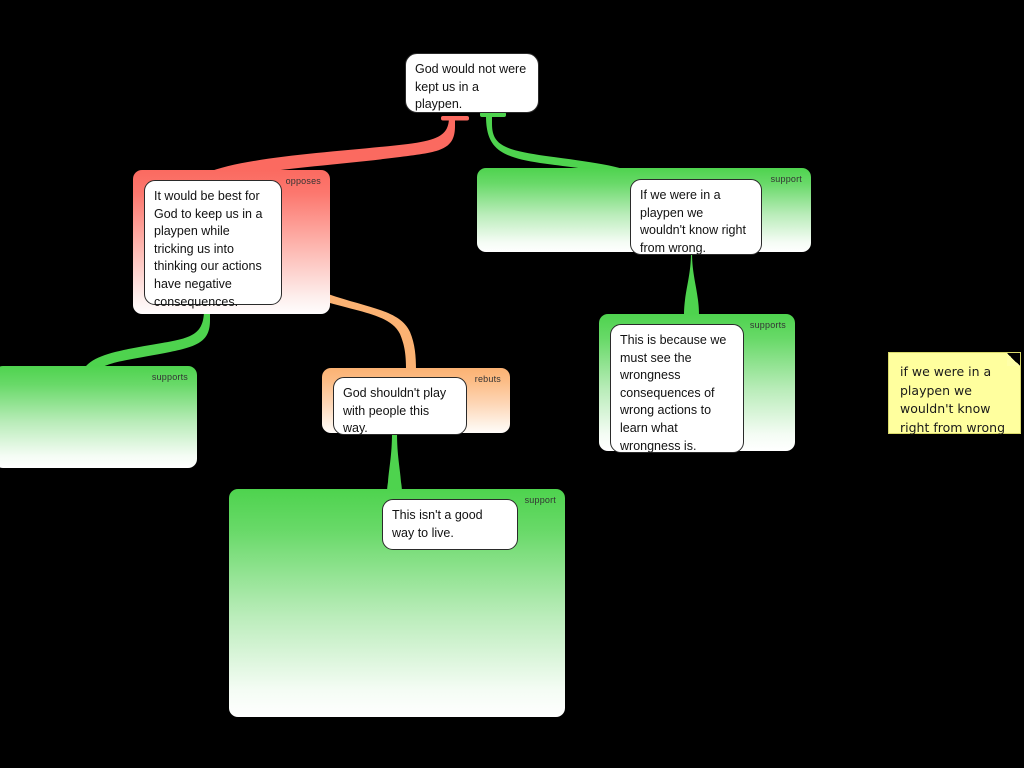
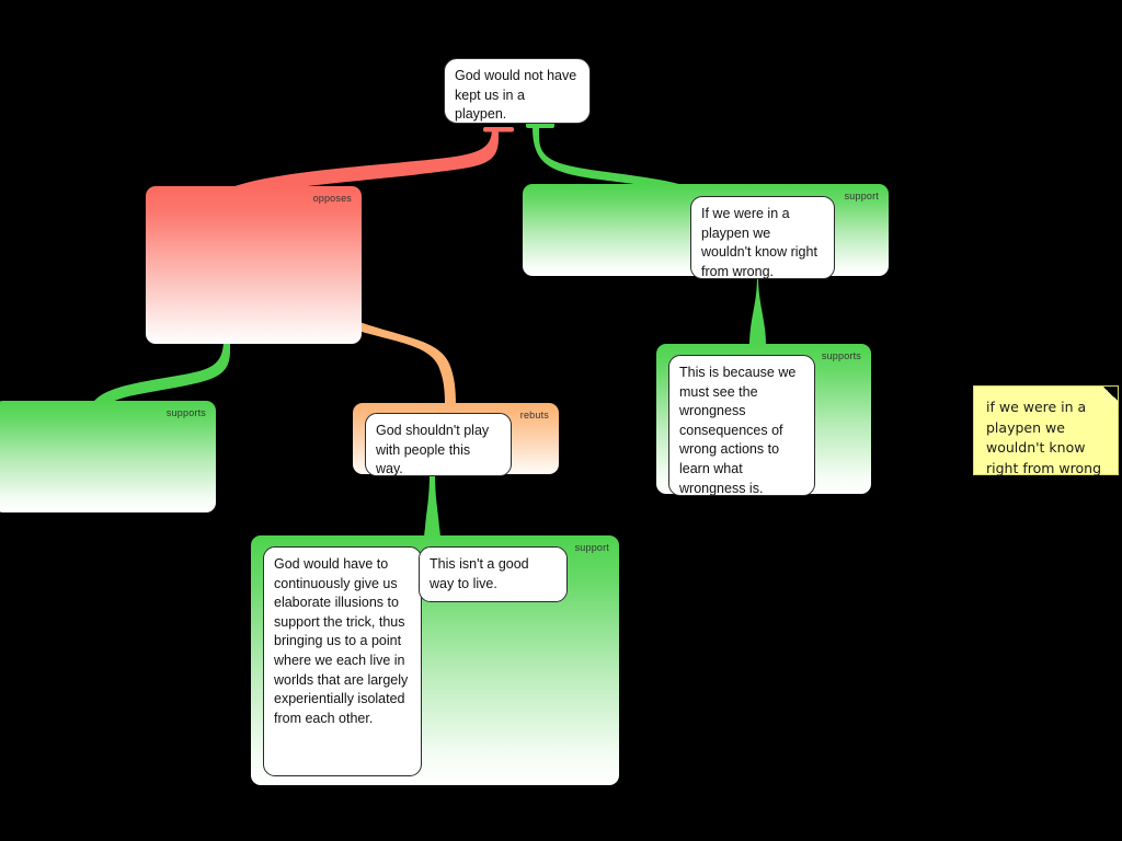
- God would not were kept us in a playpen.
+ God would not have kept us in a playpen.
  opposes
- It would be best for God to keep us in a playpen while tricking us into thinking our actions have negative consequences.
  support
  If we were in a playpen we wouldn't know right from wrong.
  supports
  rebuts
  God shouldn't play with people this way.
  supports
  This is because we must see the wrongness consequences of wrong actions to learn what wrongness is.
  support
+ God would have to continuously give us elaborate illusions to support the trick, thus bringing us to a point where we each live in worlds that are largely experientially isolated from each other.
  This isn't a good way to live.
  if we were in a playpen we wouldn't know right from wrong
